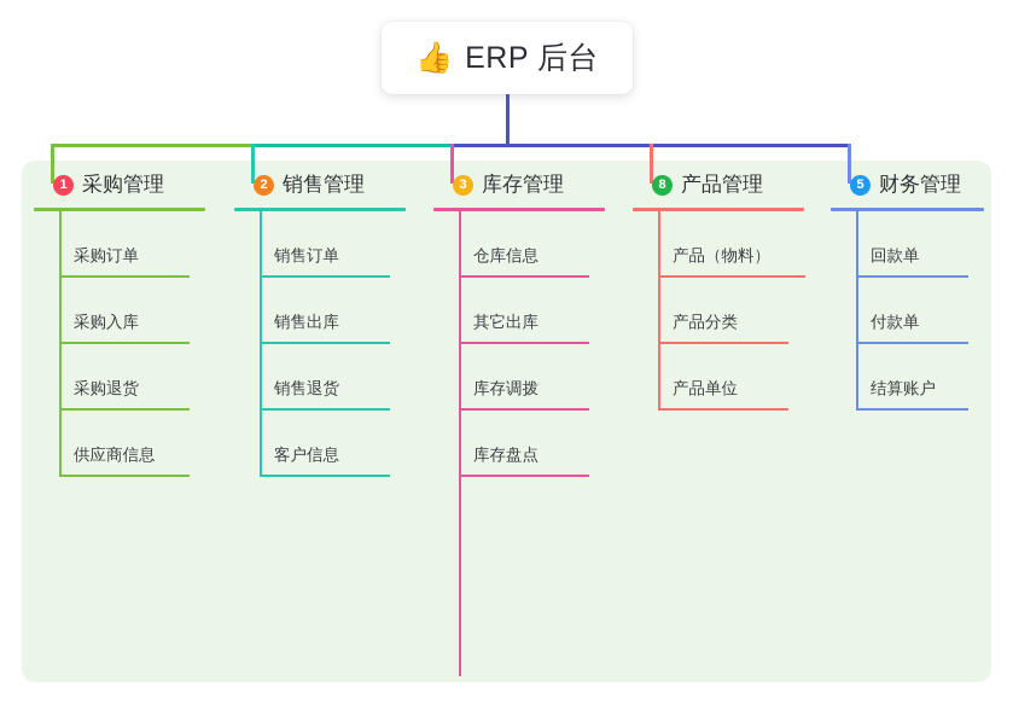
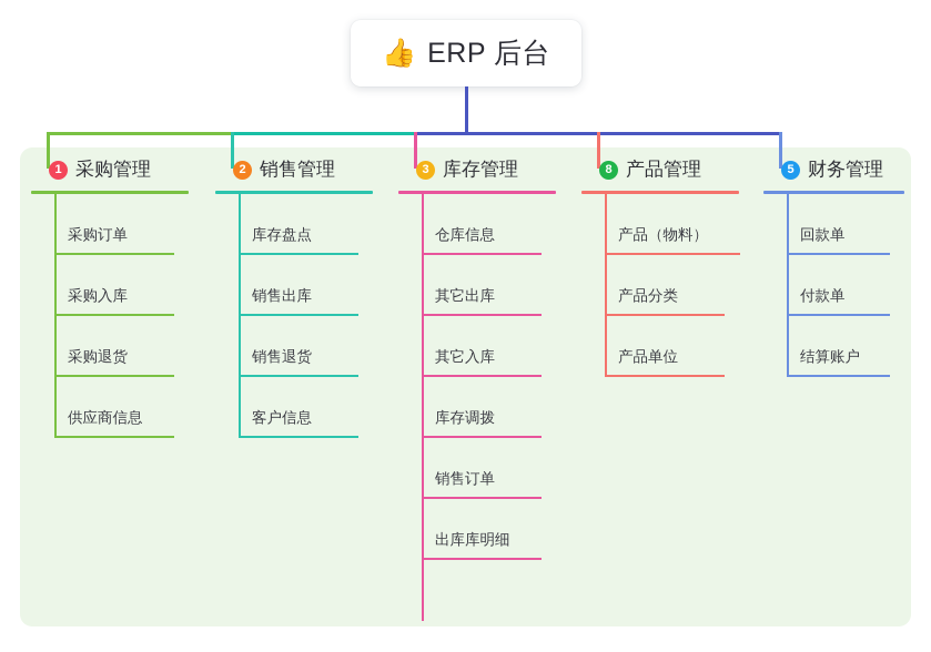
  👍
  ERP 后台
  1
  采购管理
  采购订单
  采购入库
  采购退货
  供应商信息
  2
  销售管理
- 销售订单
+ 库存盘点
  销售出库
  销售退货
  客户信息
  3
  库存管理
  仓库信息
  其它出库
+ 其它入库
  库存调拨
- 库存盘点
+ 销售订单
+ 出库库明细
  8
  产品管理
  产品（物料）
  产品分类
  产品单位
  5
  财务管理
  回款单
  付款单
  结算账户
